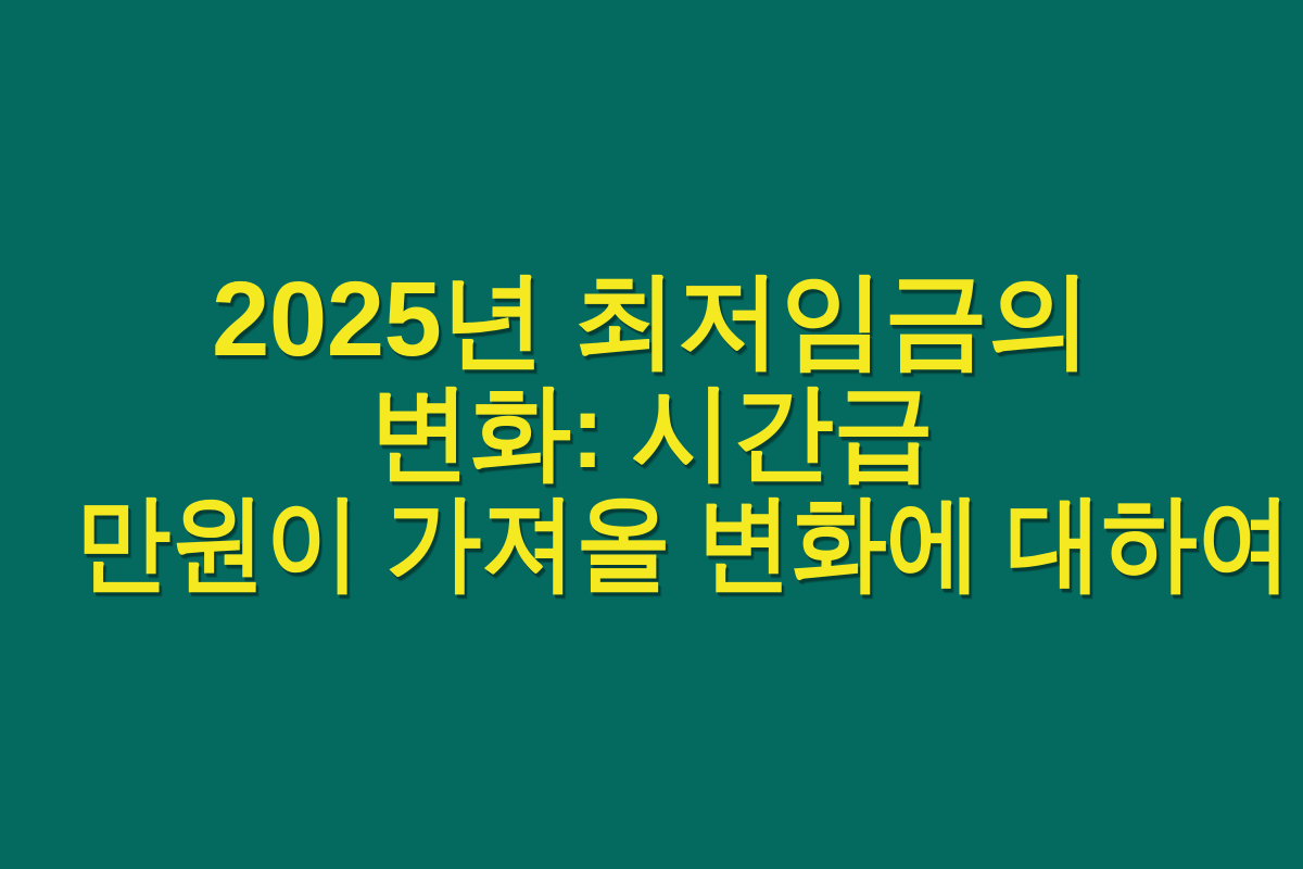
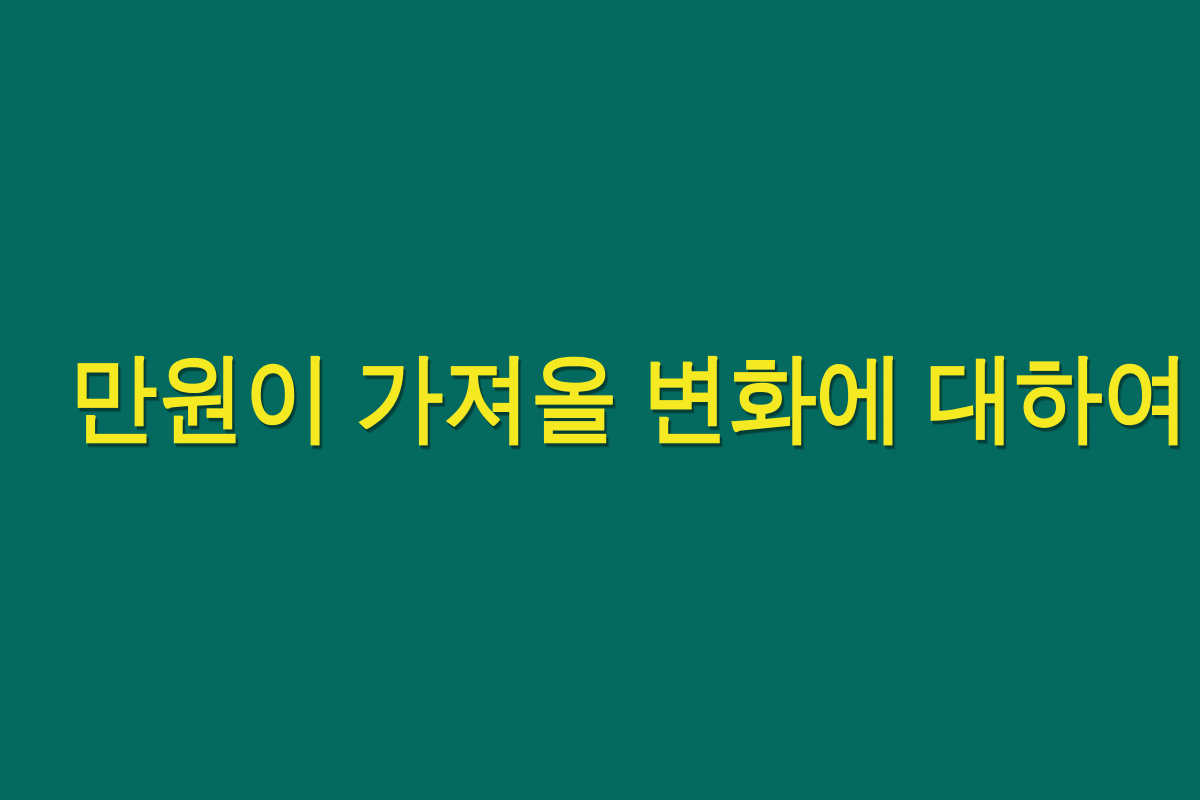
- 2025년 최저임금의
- 변화: 시간급
  만원이 가져올 변화에 대하여
